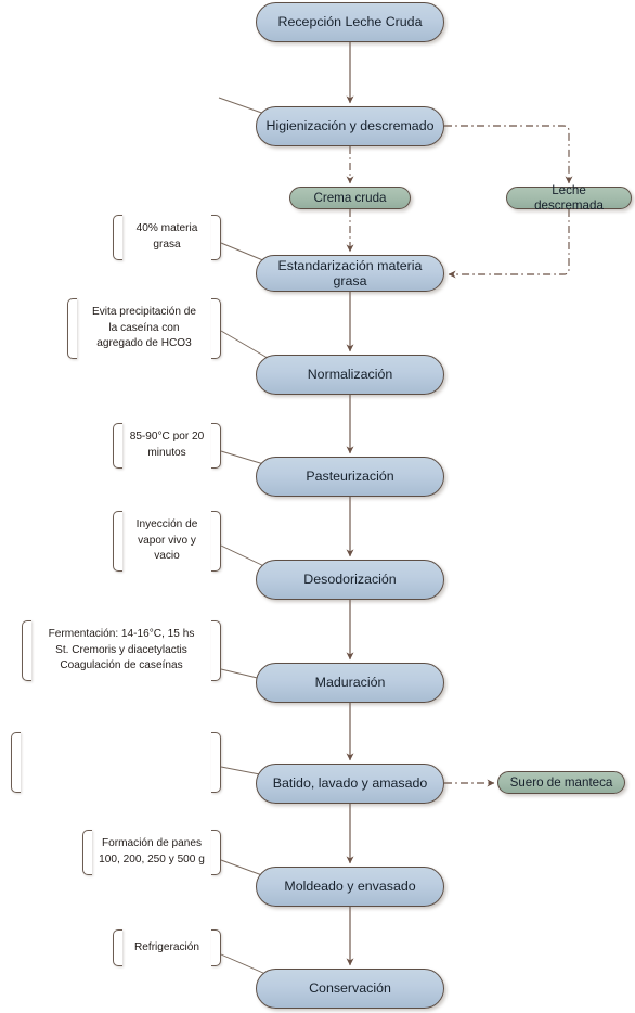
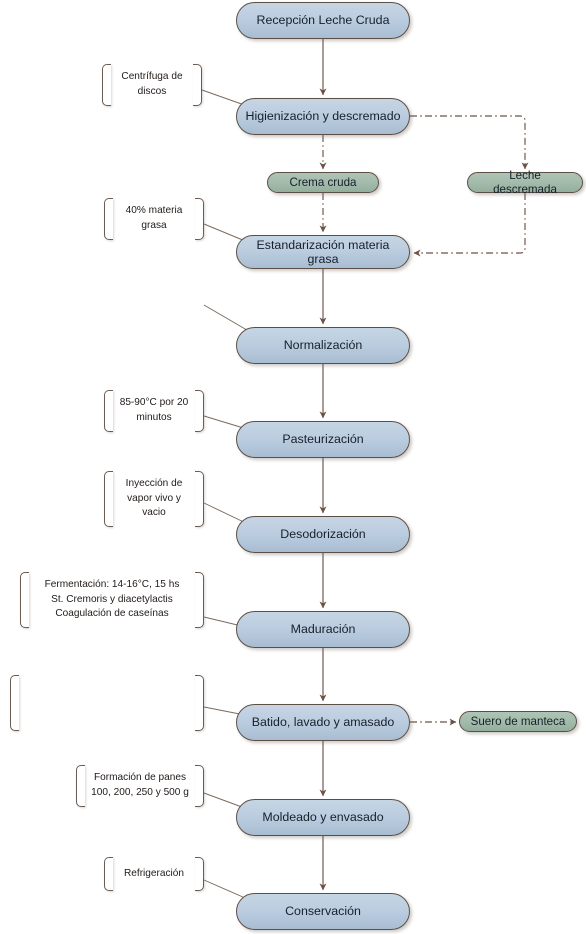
  Recepción Leche Cruda
  Higienización y descremado
  Crema cruda
  Leche descremada
  Estandarización materia grasa
  Normalización
  Pasteurización
  Desodorización
  Maduración
  Batido, lavado y amasado
  Suero de manteca
  Moldeado y envasado
  Conservación
+ Centrífuga de
+ discos
  40% materia
  grasa
- Evita precipitación de
- la caseína con
- agregado de HCO3
  85-90°C por 20
  minutos
  Inyección de
  vapor vivo y
  vacio
  Fermentación: 14-16°C, 15 hs
  St. Cremoris y diacetylactis
  Coagulación de caseínas
  Formación de panes
  100, 200, 250 y 500 g
  Refrigeración
